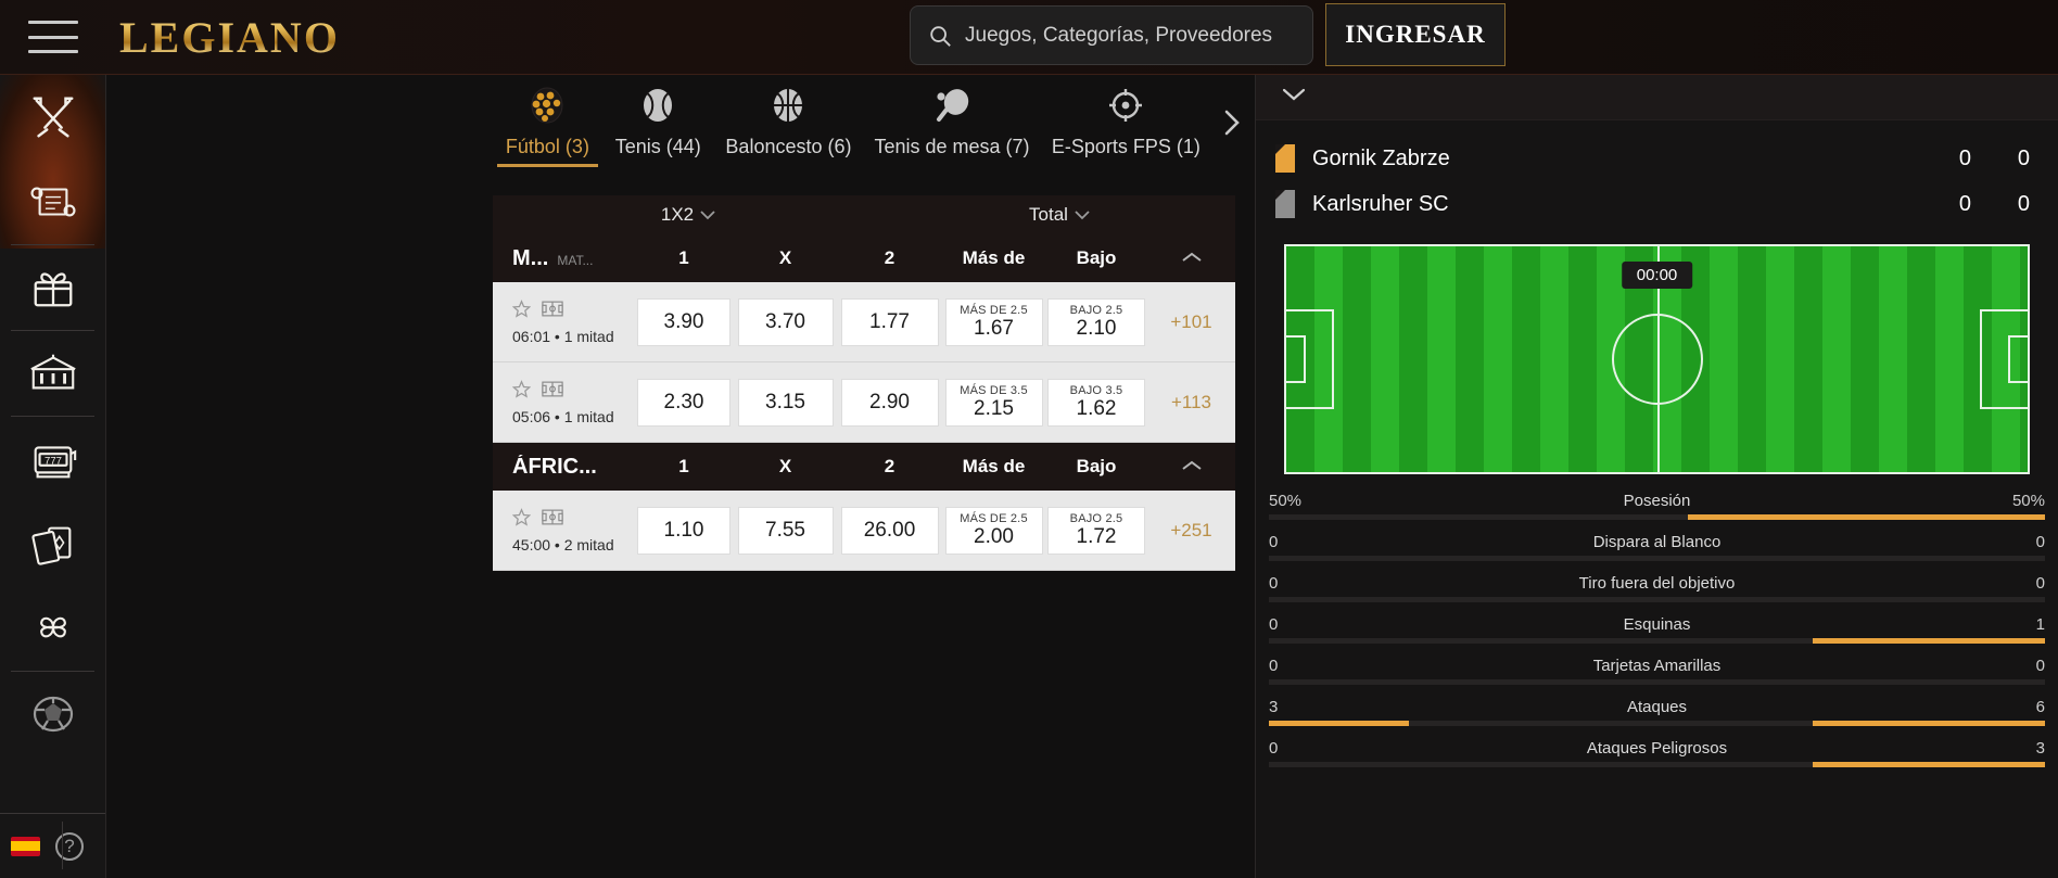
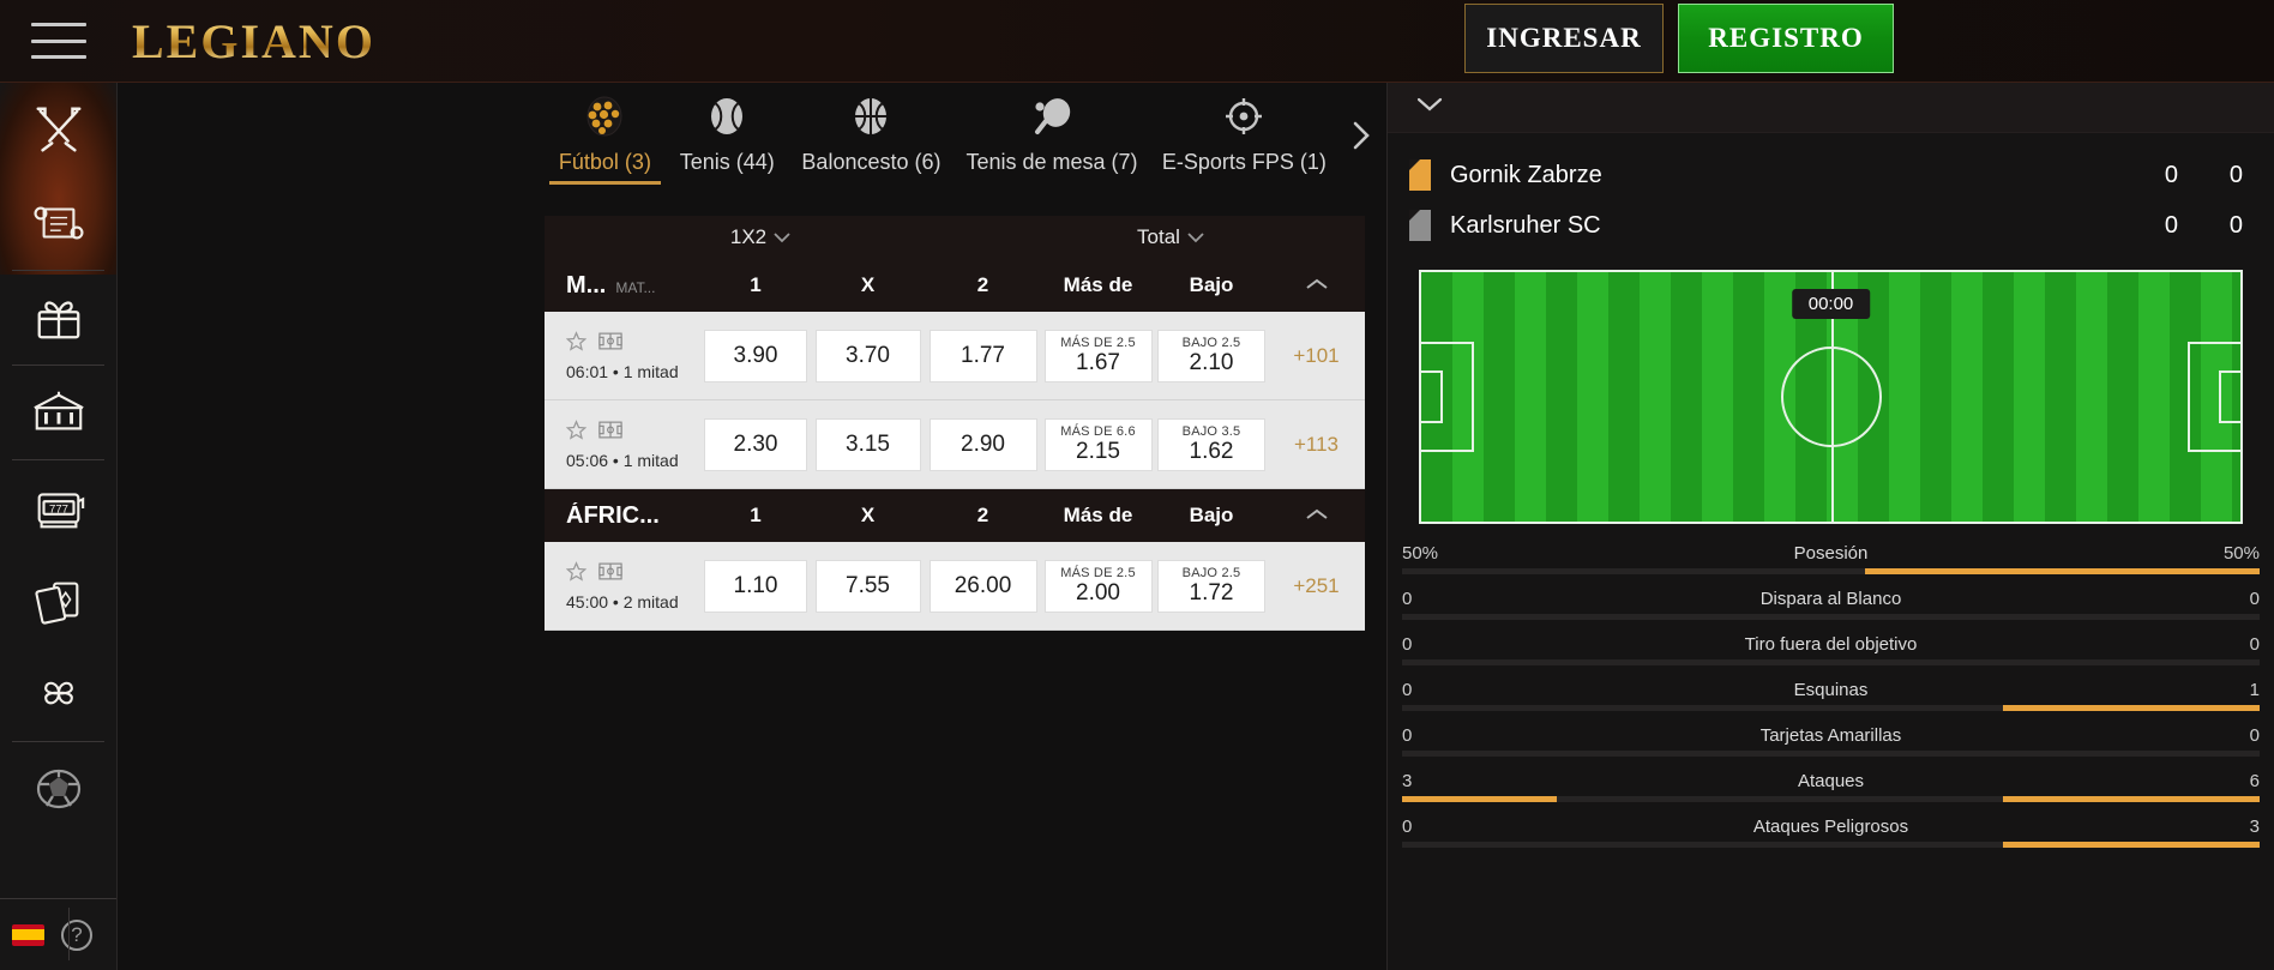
  LEGIANO
- Juegos, Categorías, Proveedores
  INGRESAR
+ REGISTRO
  777
  ?
  Fútbol (3)
  Tenis (44)
  Baloncesto (6)
  Tenis de mesa (7)
  E-Sports FPS (1)
  1X2
  Total
  M...
  MAT...
  1
  X
  2
  Más de
  Bajo
  06:01 • 1 mitad
  3.90
  3.70
  1.77
  MÁS DE 2.5
  1.67
  BAJO 2.5
  2.10
  +101
  05:06 • 1 mitad
  2.30
  3.15
  2.90
- MÁS DE 3.5
+ MÁS DE 6.6
  2.15
  BAJO 3.5
  1.62
  +113
  ÁFRIC...
  1
  X
  2
  Más de
  Bajo
  45:00 • 2 mitad
  1.10
  7.55
  26.00
  MÁS DE 2.5
  2.00
  BAJO 2.5
  1.72
  +251
  Gornik Zabrze
  0
  0
  Karlsruher SC
  0
  0
  00:00
  50%
  Posesión
  50%
  0
  Dispara al Blanco
  0
  0
  Tiro fuera del objetivo
  0
  0
  Esquinas
  1
  0
  Tarjetas Amarillas
  0
  3
  Ataques
  6
  0
  Ataques Peligrosos
  3
